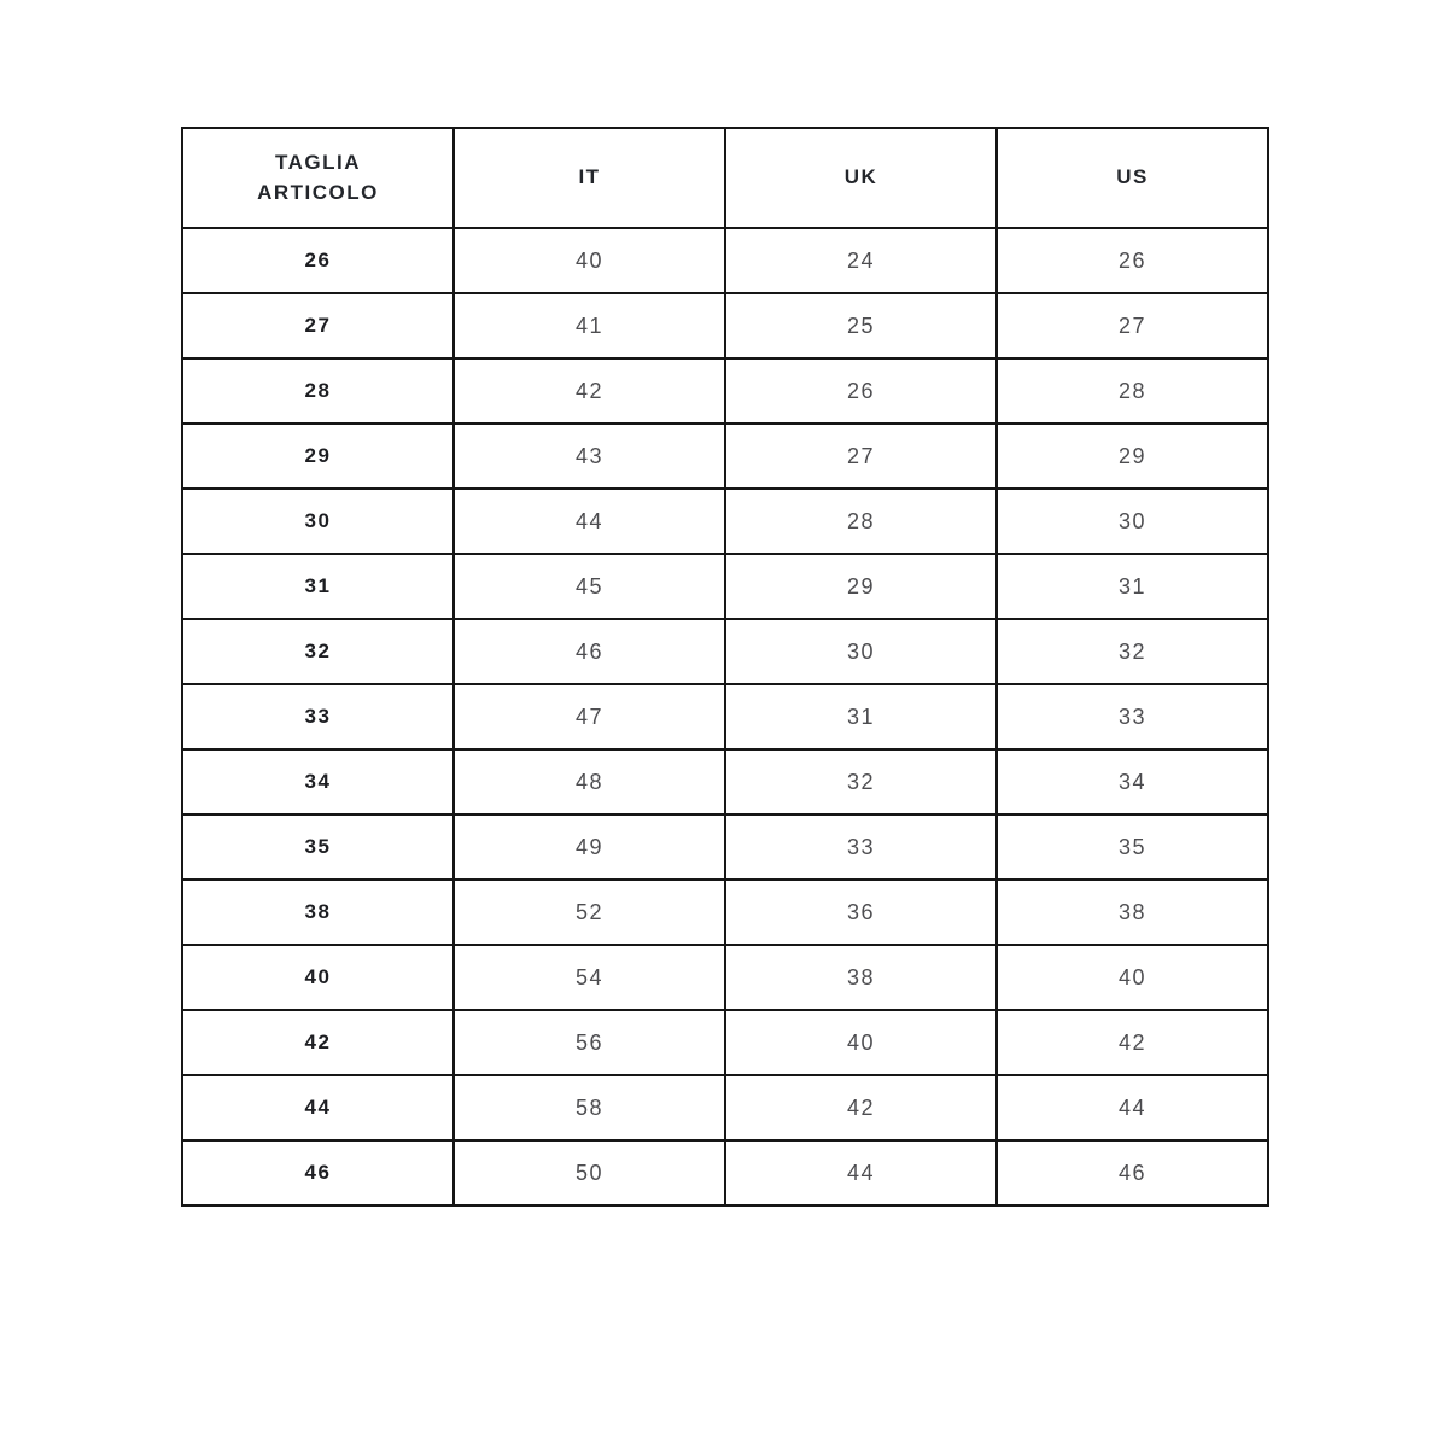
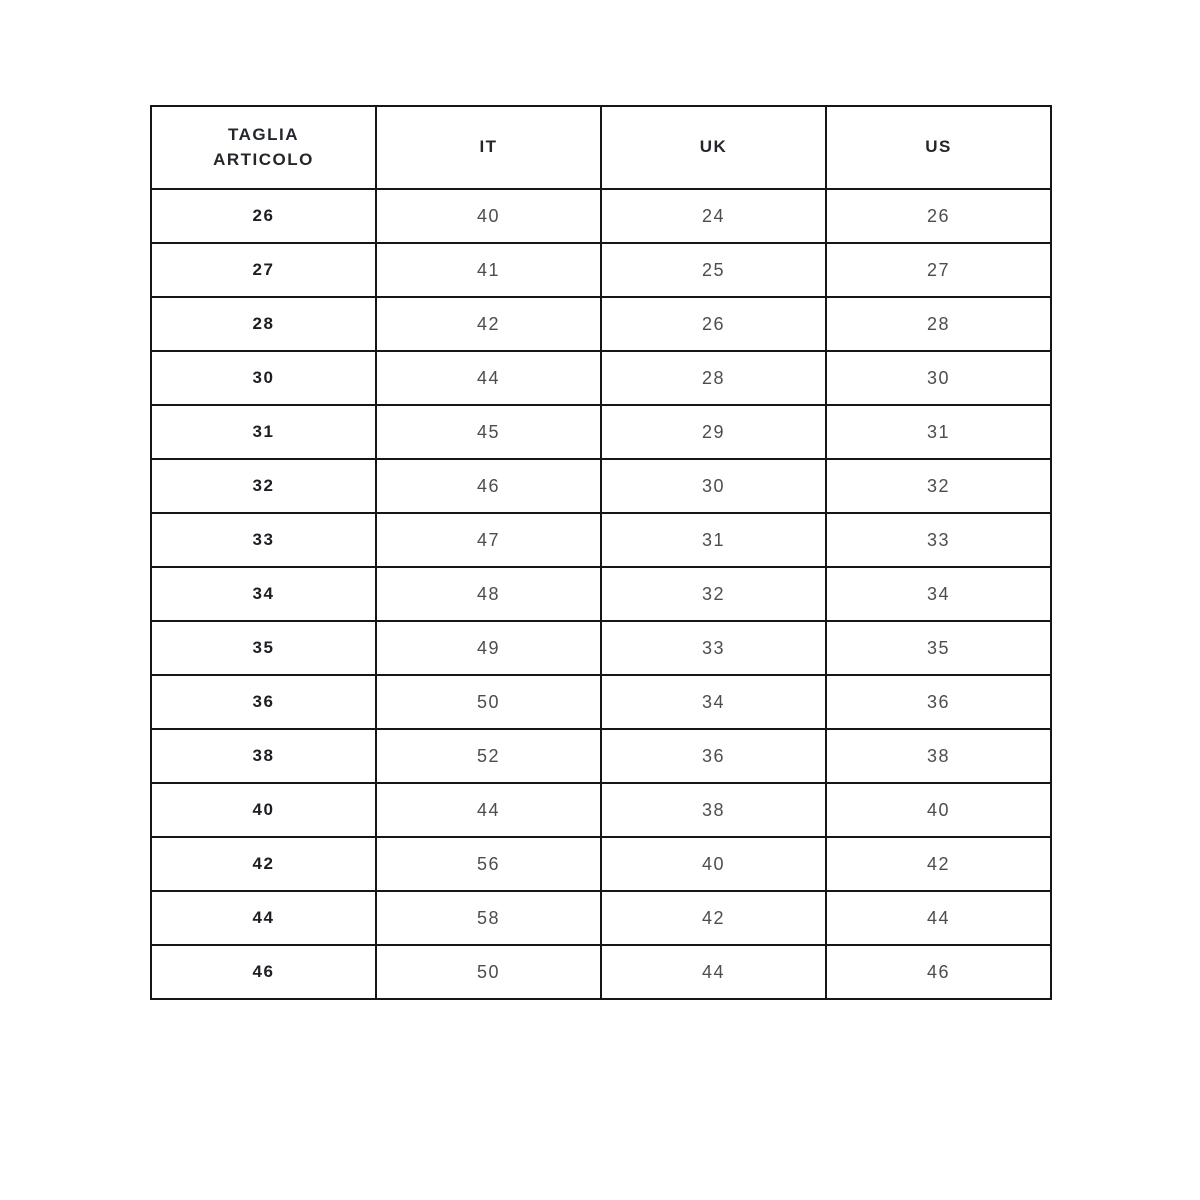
  TAGLIA ARTICOLO	IT	UK	US
  26	40	24	26
  27	41	25	27
  28	42	26	28
- 29	43	27	29
  30	44	28	30
  31	45	29	31
  32	46	30	32
  33	47	31	33
  34	48	32	34
  35	49	33	35
+ 36	50	34	36
  38	52	36	38
- 40	54	38	40
+ 40	44	38	40
  42	56	40	42
  44	58	42	44
  46	50	44	46
